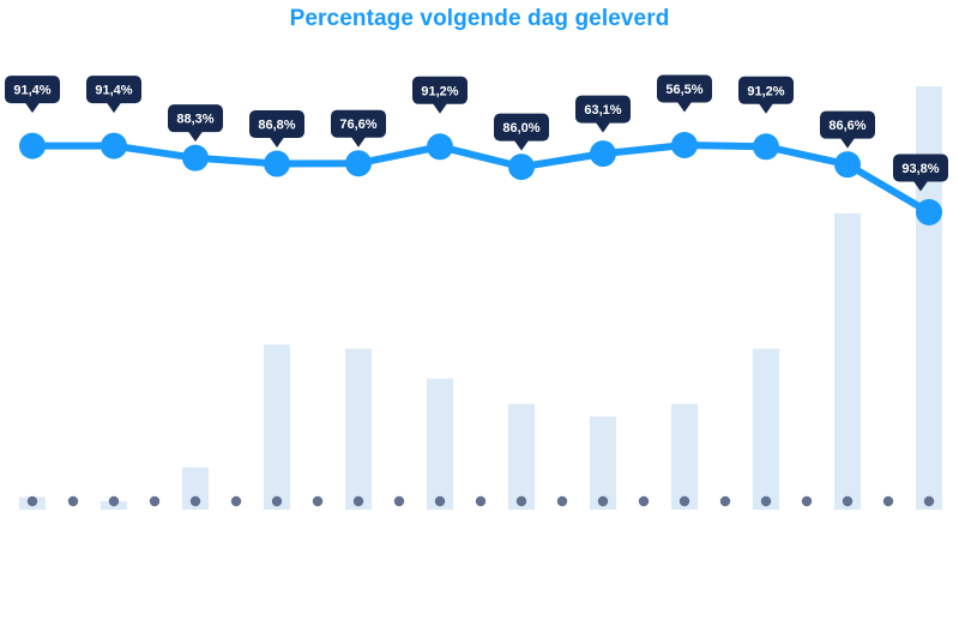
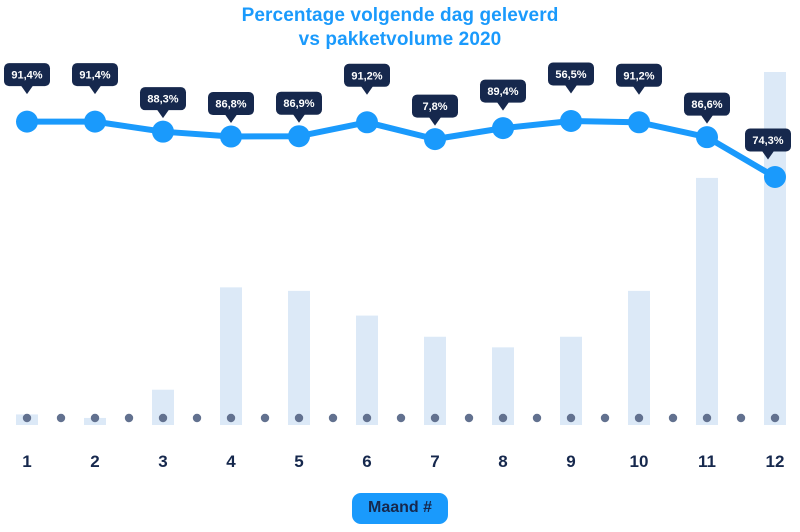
  Percentage volgende dag geleverd
+ vs pakketvolume 2020
  91,4%
  91,4%
  88,3%
  86,8%
- 76,6%
+ 86,9%
  91,2%
- 86,0%
+ 7,8%
- 63,1%
+ 89,4%
  56,5%
  91,2%
  86,6%
- 93,8%
+ 74,3%
+ 1
+ 2
+ 3
+ 4
+ 5
+ 6
+ 7
+ 8
+ 9
+ 10
+ 11
+ 12
+ Maand #
